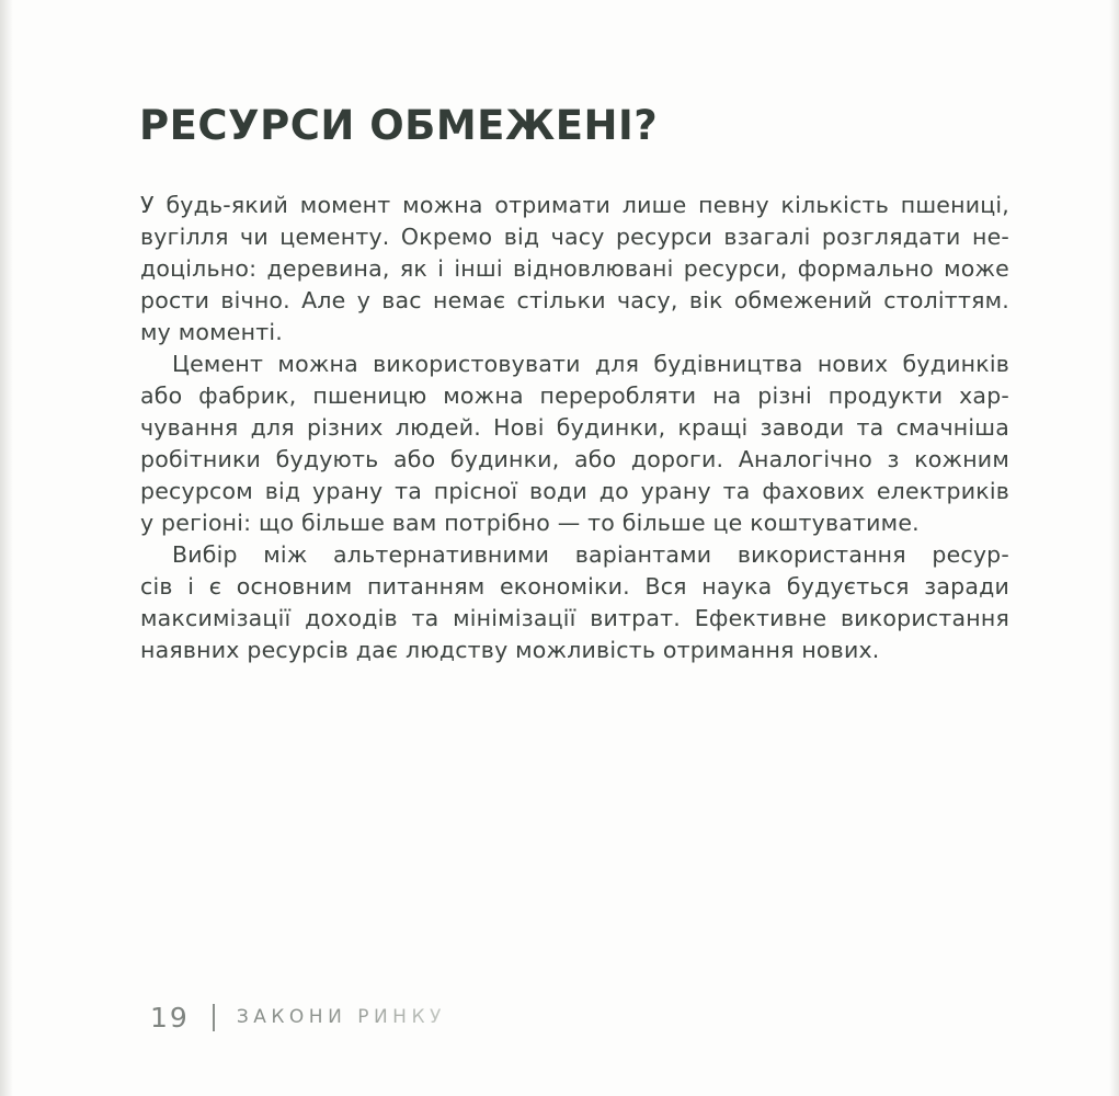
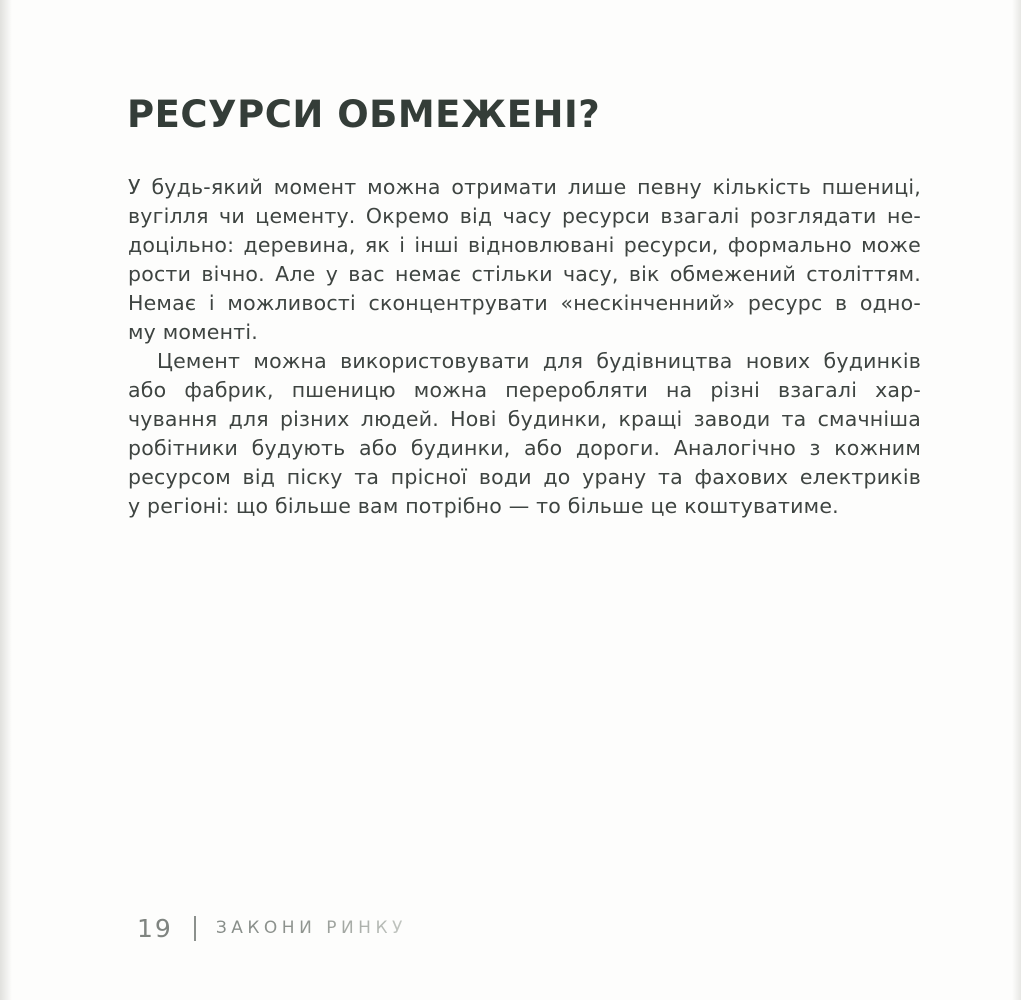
  РЕСУРСИ ОБМЕЖЕНІ?
  У будь-який момент можна отримати лише певну кількість пшениці,
  вугілля чи цементу. Окремо від часу ресурси взагалі розглядати не-
  доцільно: деревина, як і інші відновлювані ресурси, формально може
  рости вічно. Але у вас немає стільки часу, вік обмежений століттям.
+ Немає і можливості сконцентрувати «нескінченний» ресурс в одно-
  му моменті.
  Цемент можна використовувати для будівництва нових будинків
- або фабрик, пшеницю можна переробляти на різні продукти хар-
+ або фабрик, пшеницю можна переробляти на різні взагалі хар-
  чування для різних людей. Нові будинки, кращі заводи та смачніша
  робітники будують або будинки, або дороги. Аналогічно з кожним
- ресурсом від урану та прісної води до урану та фахових електриків
+ ресурсом від піску та прісної води до урану та фахових електриків
  у регіоні: що більше вам потрібно — то більше це коштуватиме.
- Вибір між альтернативними варіантами використання ресур-
- сів і є основним питанням економіки. Вся наука будується заради
- максимізації доходів та мінімізації витрат. Ефективне використання
- наявних ресурсів дає людству можливість отримання нових.
  19
  ЗАКОНИ РИНКУ
